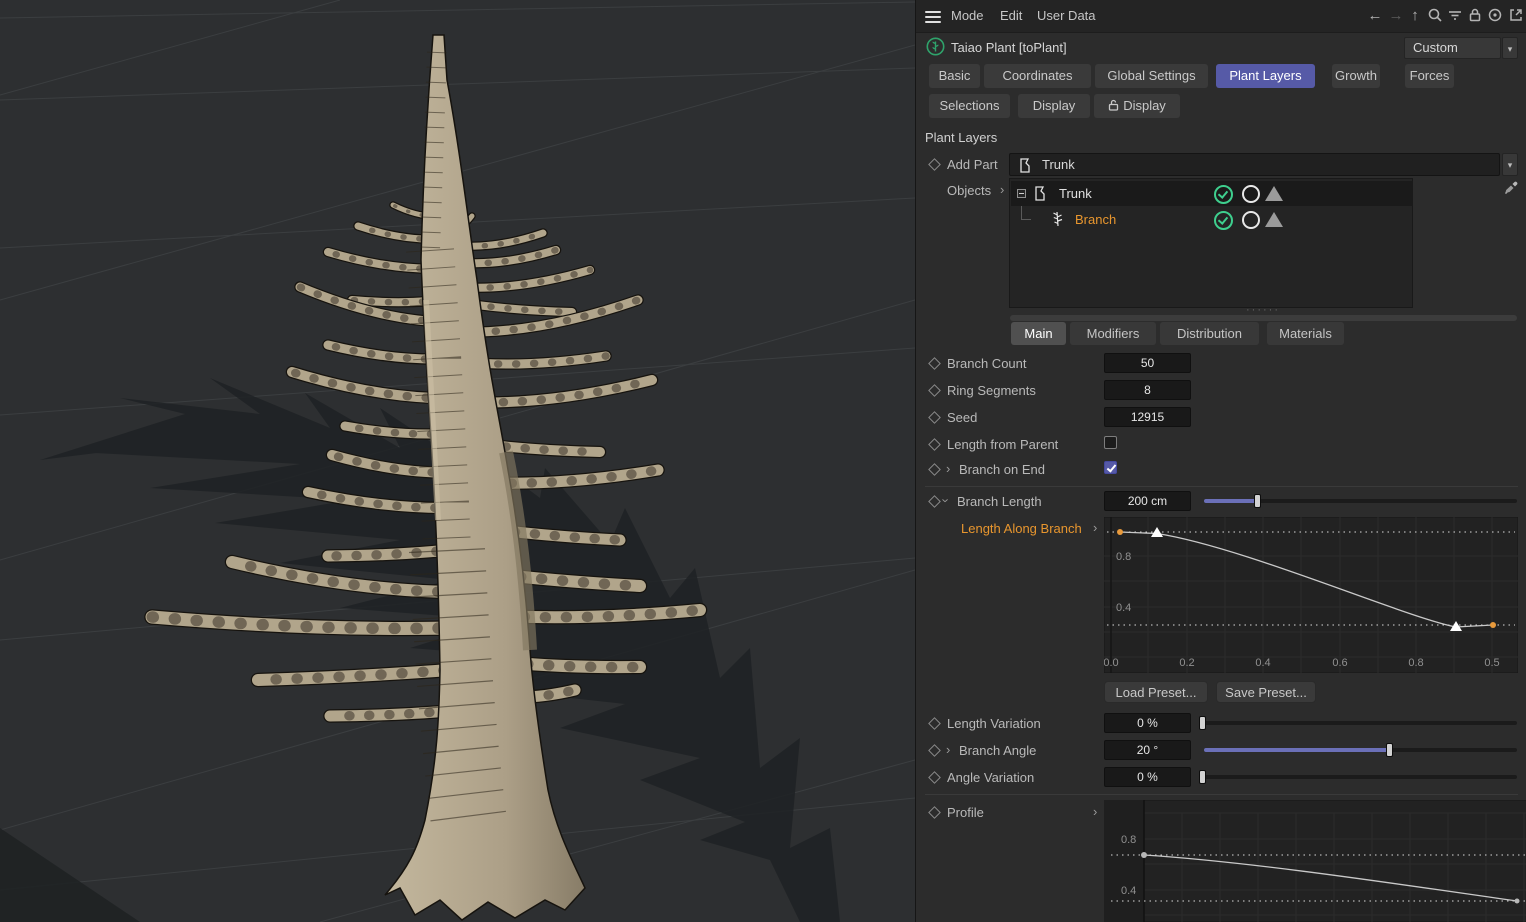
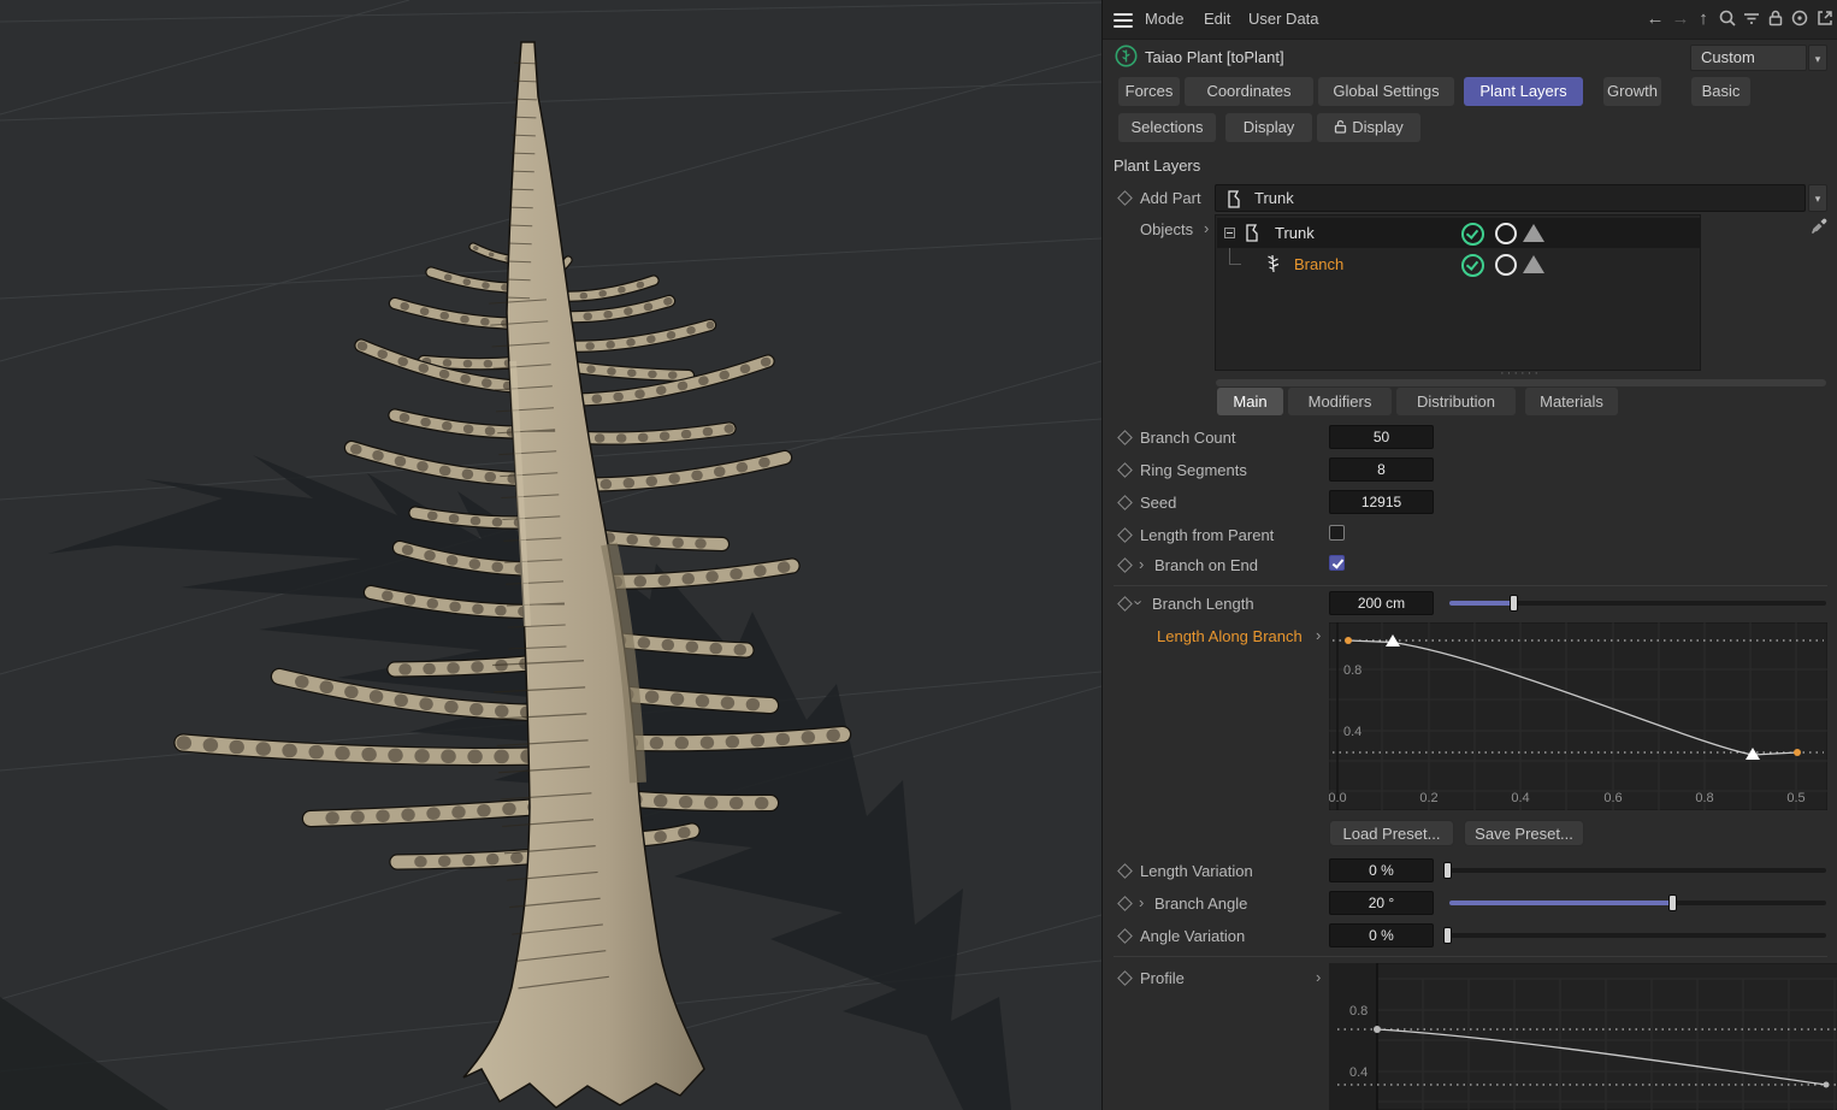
  Mode
  Edit
  User Data
  ←
  →
  ↑
  Taiao Plant [toPlant]
  Custom
  ▾
- Basic
+ Forces
  Coordinates
  Global Settings
  Plant Layers
  Growth
- Forces
+ Basic
  Selections
  Display
  Display
  Plant Layers
  Add Part
  Trunk
  ▾
  Objects
  ›
  Trunk
  Branch
  ······
  Main
  Modifiers
  Distribution
  Materials
  Branch Count
  50
  Ring Segments
  8
  Seed
  12915
  Length from Parent
  ›
  Branch on End
  Branch Length
  200 cm
  Length Along Branch
  ›
  0.8
  0.4
  0.0
  0.2
  0.4
  0.6
  0.8
  0.5
  Load Preset...
  Save Preset...
  Length Variation
  0 %
  ›
  Branch Angle
  20 °
  Angle Variation
  0 %
  Profile
  ›
  0.8
  0.4
